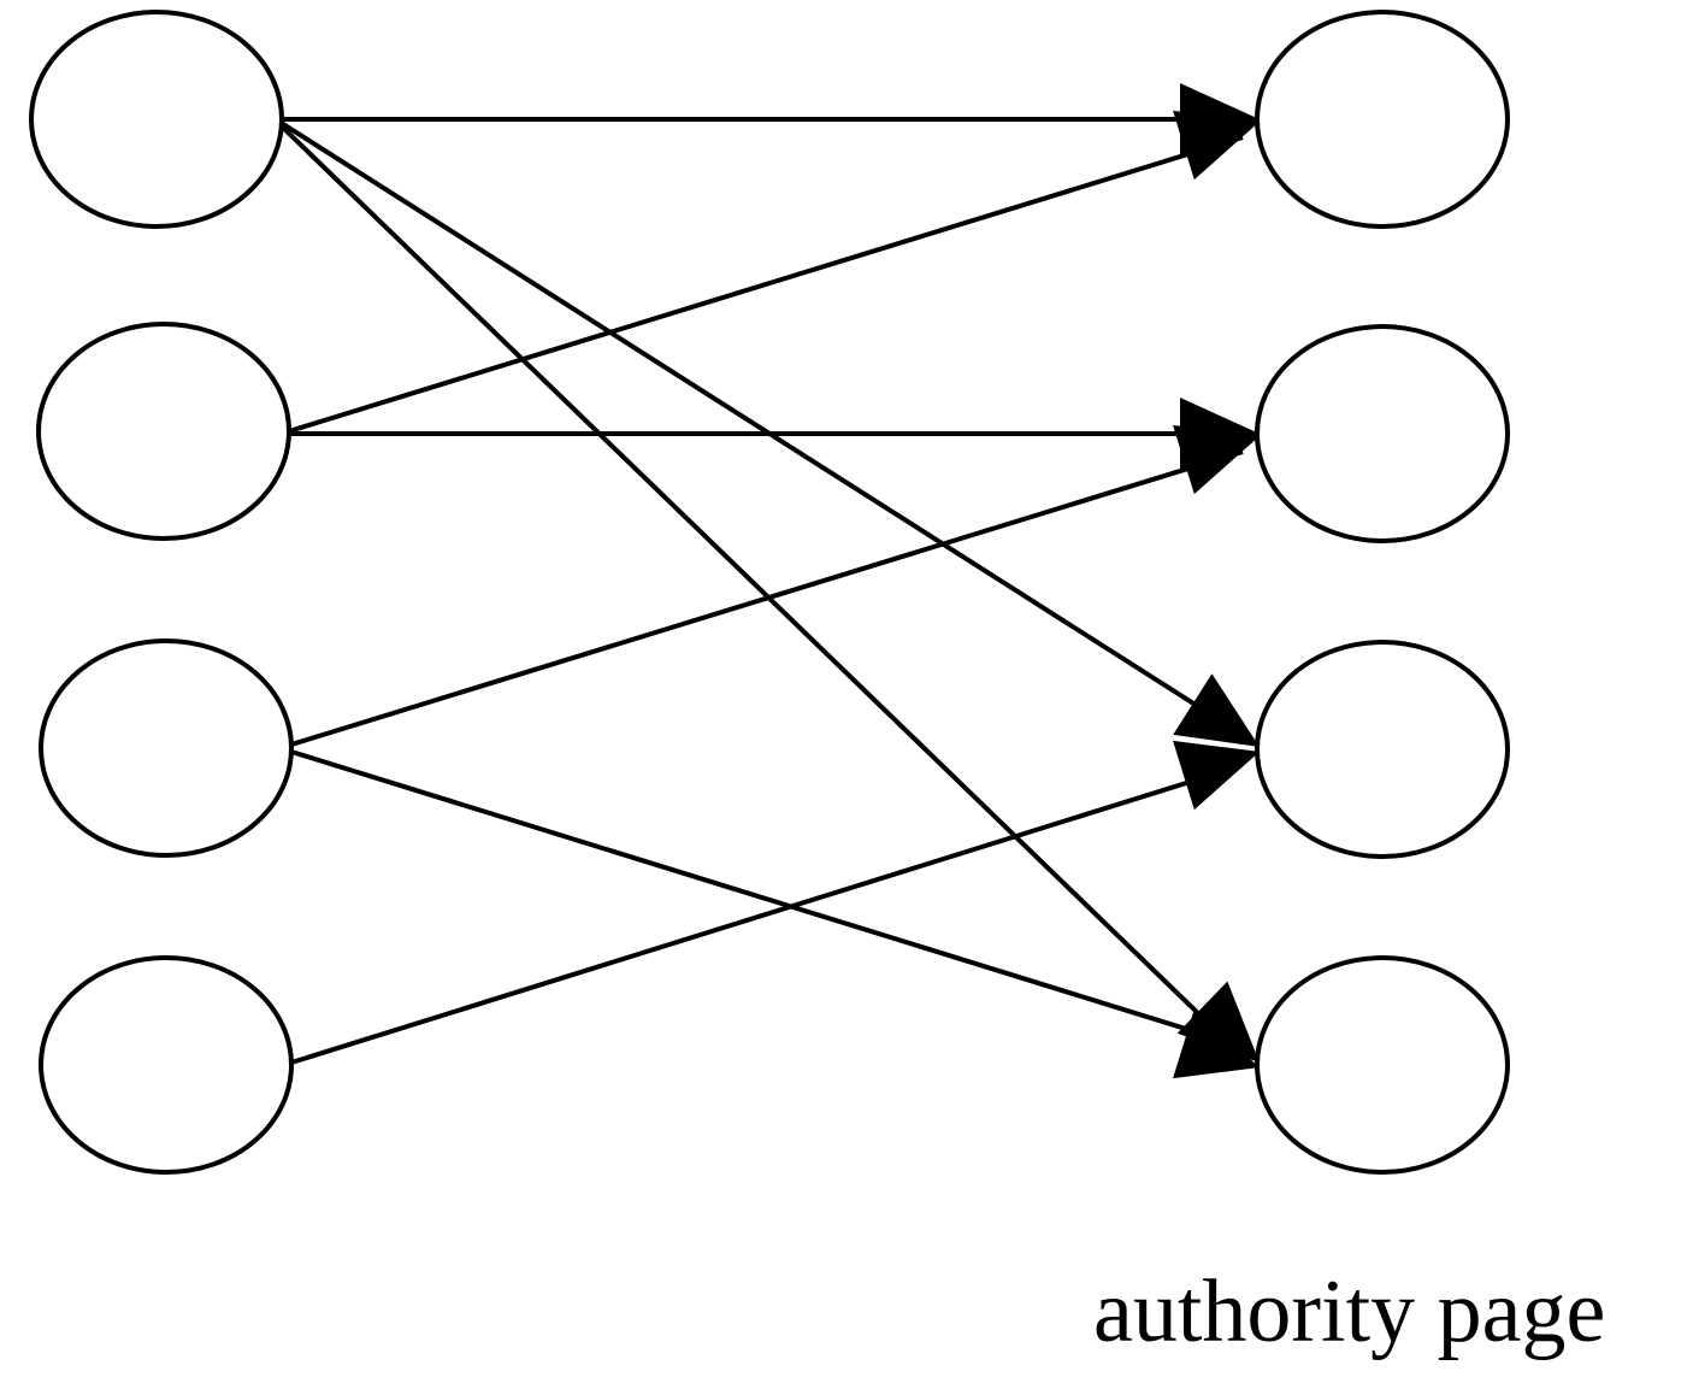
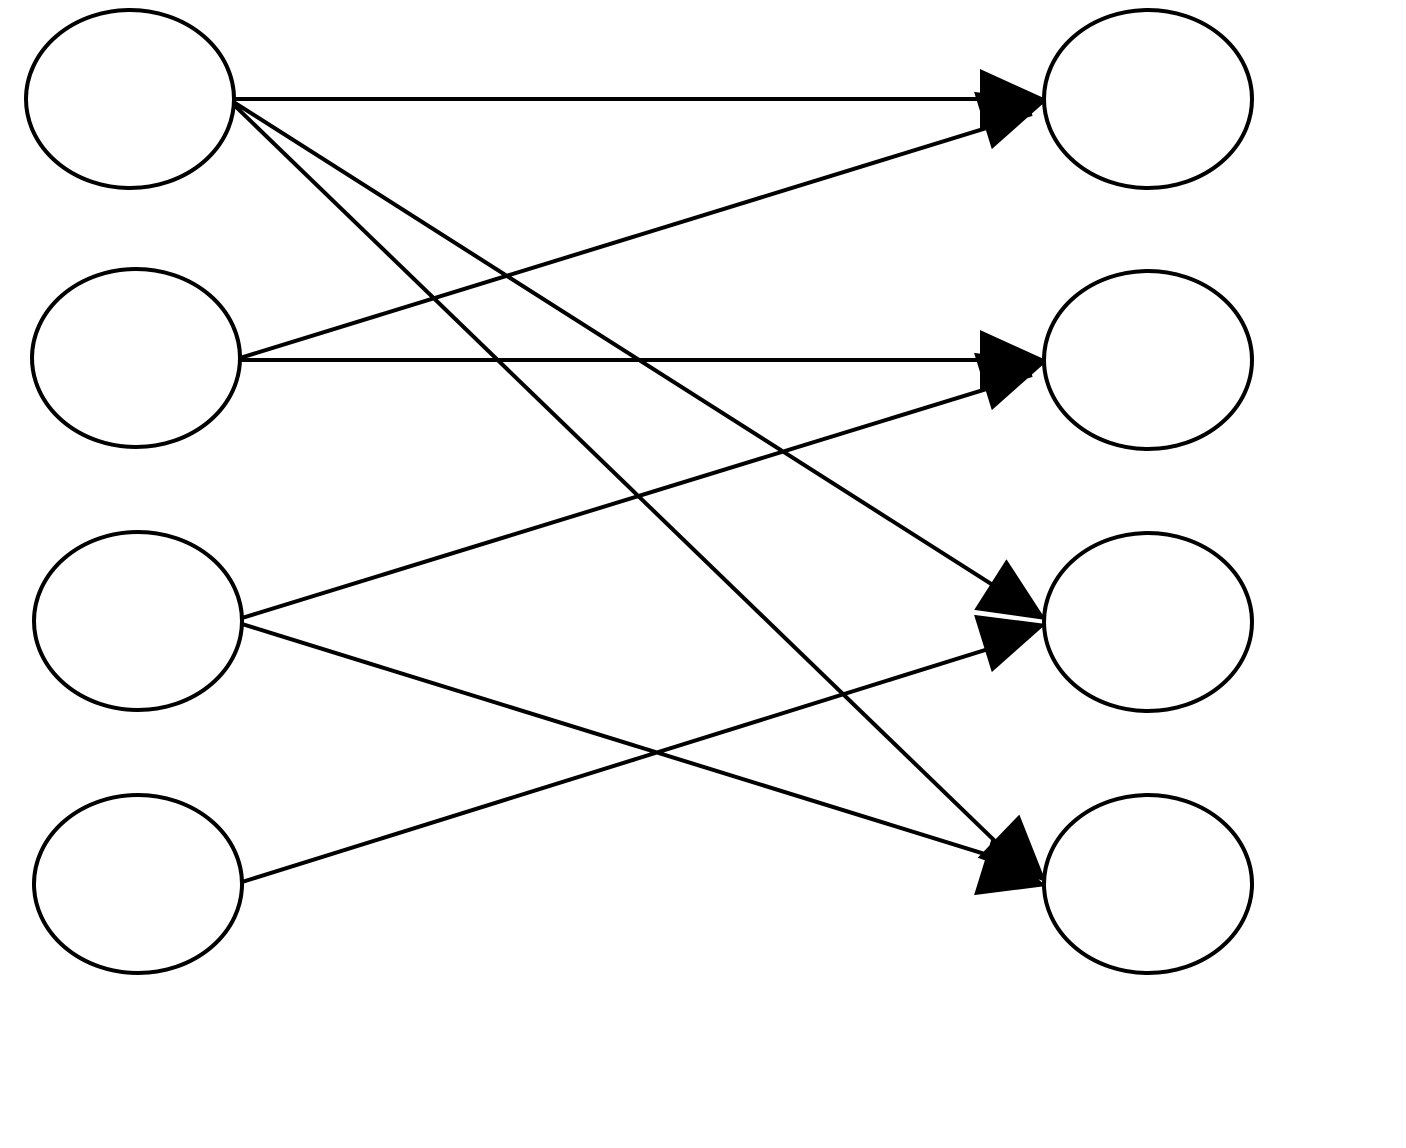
- authority page
